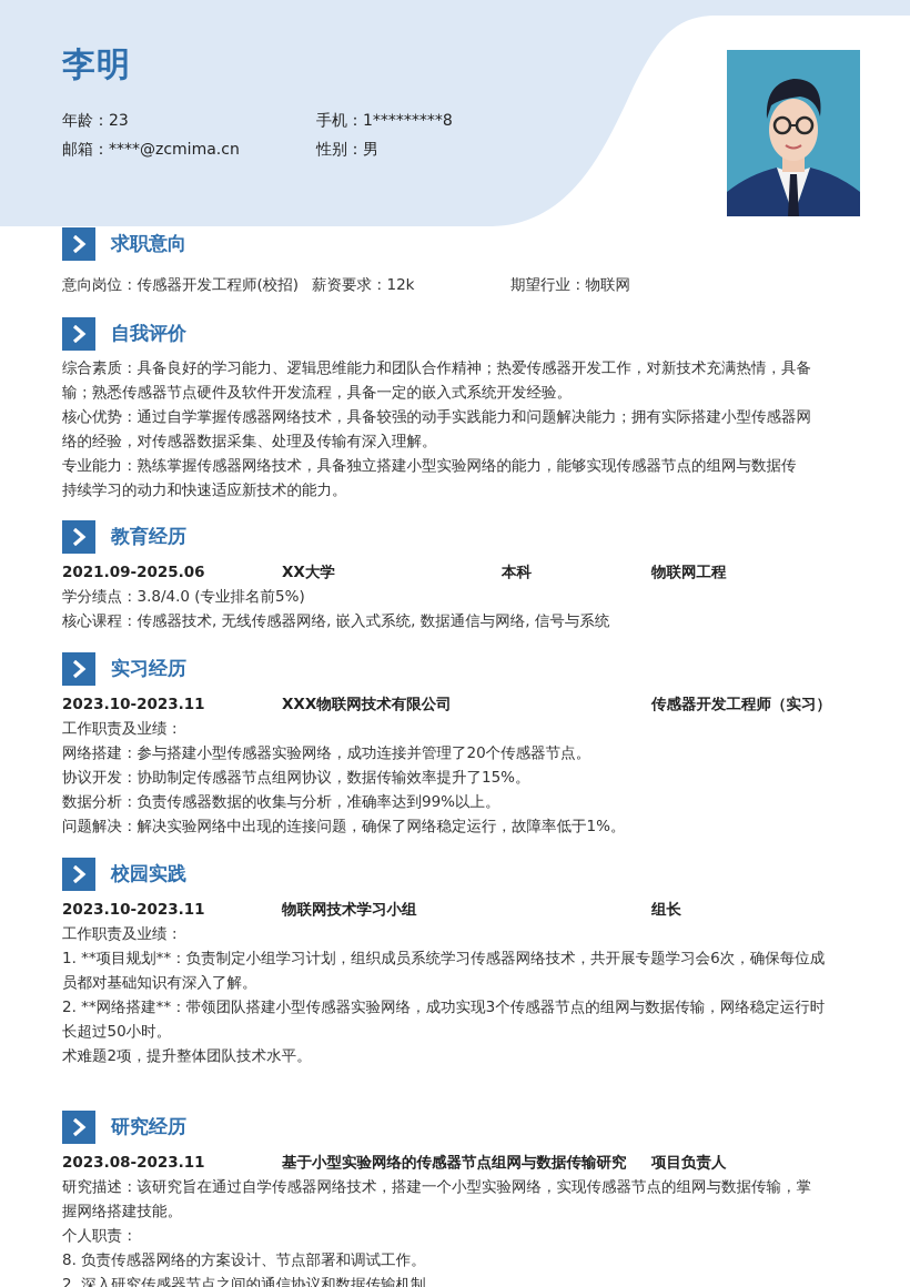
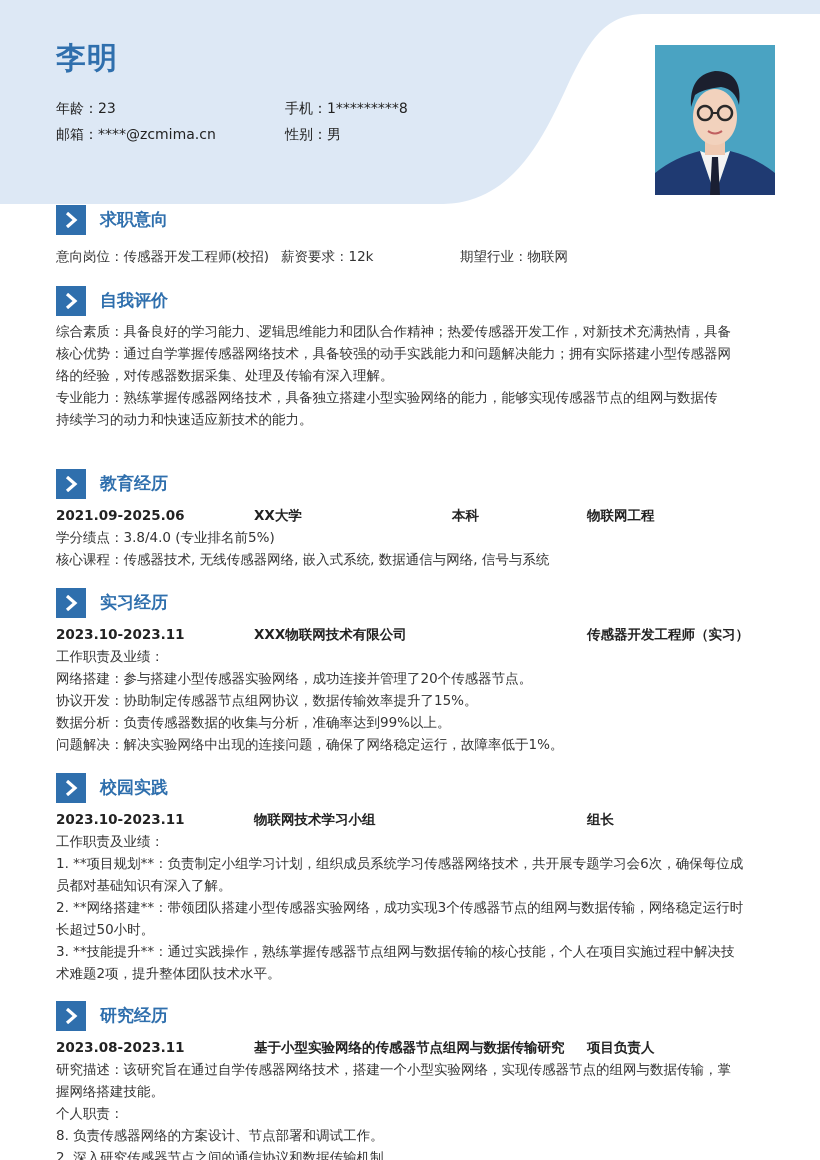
  李明
  年龄：23
  手机：1*********8
  邮箱：****@zcmima.cn
  性别：男
  求职意向
  意向岗位：传感器开发工程师(校招)
  薪资要求：12k
  期望行业：物联网
  自我评价
  综合素质：具备良好的学习能力、逻辑思维能力和团队合作精神；热爱传感器开发工作，对新技术充满热情，具备
- 输；熟悉传感器节点硬件及软件开发流程，具备一定的嵌入式系统开发经验。
  核心优势：通过自学掌握传感器网络技术，具备较强的动手实践能力和问题解决能力；拥有实际搭建小型传感器网
  络的经验，对传感器数据采集、处理及传输有深入理解。
  专业能力：熟练掌握传感器网络技术，具备独立搭建小型实验网络的能力，能够实现传感器节点的组网与数据传
  持续学习的动力和快速适应新技术的能力。
  教育经历
  2021.09-2025.06
  XX大学
  本科
  物联网工程
  学分绩点：3.8/4.0 (专业排名前5%)
  核心课程：传感器技术, 无线传感器网络, 嵌入式系统, 数据通信与网络, 信号与系统
  实习经历
  2023.10-2023.11
  XXX物联网技术有限公司
  传感器开发工程师（实习）
  工作职责及业绩：
  网络搭建：参与搭建小型传感器实验网络，成功连接并管理了20个传感器节点。
  协议开发：协助制定传感器节点组网协议，数据传输效率提升了15%。
  数据分析：负责传感器数据的收集与分析，准确率达到99%以上。
  问题解决：解决实验网络中出现的连接问题，确保了网络稳定运行，故障率低于1%。
  校园实践
  2023.10-2023.11
  物联网技术学习小组
  组长
  工作职责及业绩：
  1. **项目规划**：负责制定小组学习计划，组织成员系统学习传感器网络技术，共开展专题学习会6次，确保每位成
  员都对基础知识有深入了解。
  2. **网络搭建**：带领团队搭建小型传感器实验网络，成功实现3个传感器节点的组网与数据传输，网络稳定运行时
  长超过50小时。
+ 3. **技能提升**：通过实践操作，熟练掌握传感器节点组网与数据传输的核心技能，个人在项目实施过程中解决技
  术难题2项，提升整体团队技术水平。
  研究经历
  2023.08-2023.11
  基于小型实验网络的传感器节点组网与数据传输研究
  项目负责人
  研究描述：该研究旨在通过自学传感器网络技术，搭建一个小型实验网络，实现传感器节点的组网与数据传输，掌
  握网络搭建技能。
  个人职责：
  8. 负责传感器网络的方案设计、节点部署和调试工作。
  2. 深入研究传感器节点之间的通信协议和数据传输机制。
